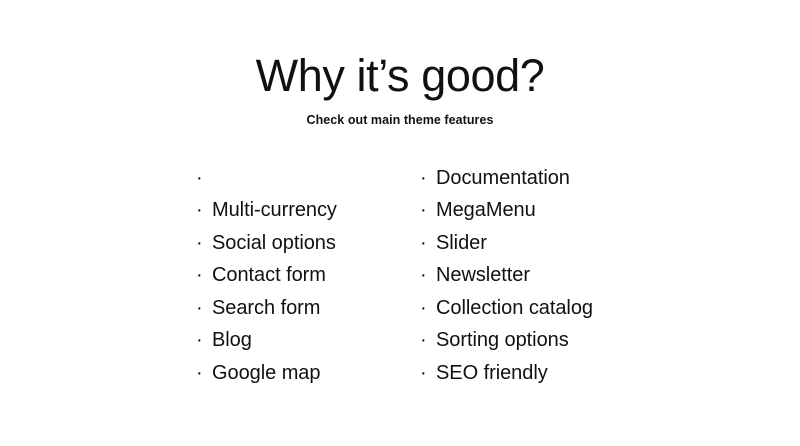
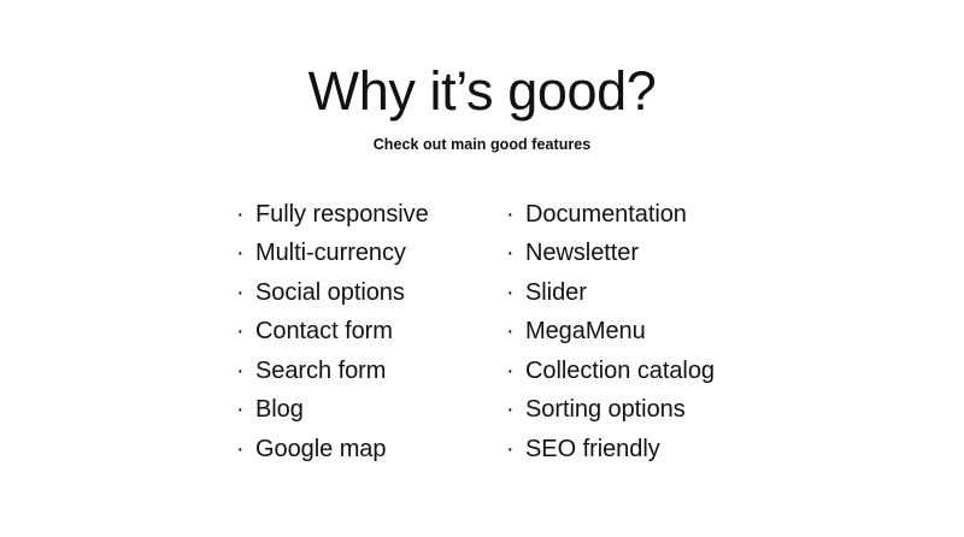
  Why it’s good?
- Check out main theme features
+ Check out main good features
  ·
+ Fully responsive
  ·
  Multi-currency
  ·
  Social options
  ·
  Contact form
  ·
  Search form
  ·
  Blog
  ·
  Google map
  ·
  Documentation
  ·
- MegaMenu
+ Newsletter
  ·
  Slider
  ·
- Newsletter
+ MegaMenu
  ·
  Collection catalog
  ·
  Sorting options
  ·
  SEO friendly
